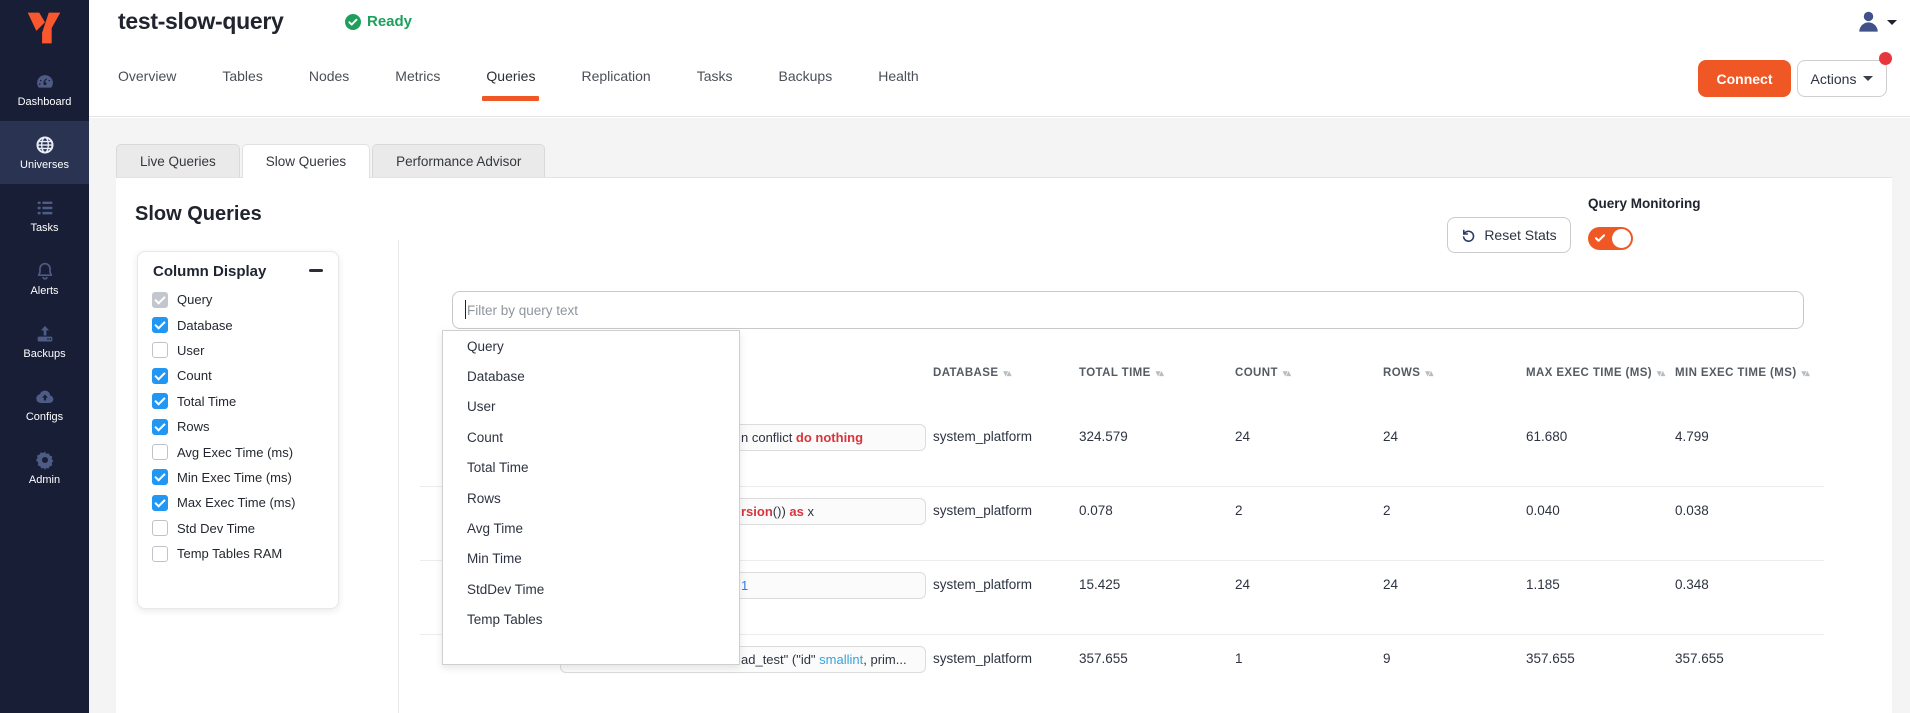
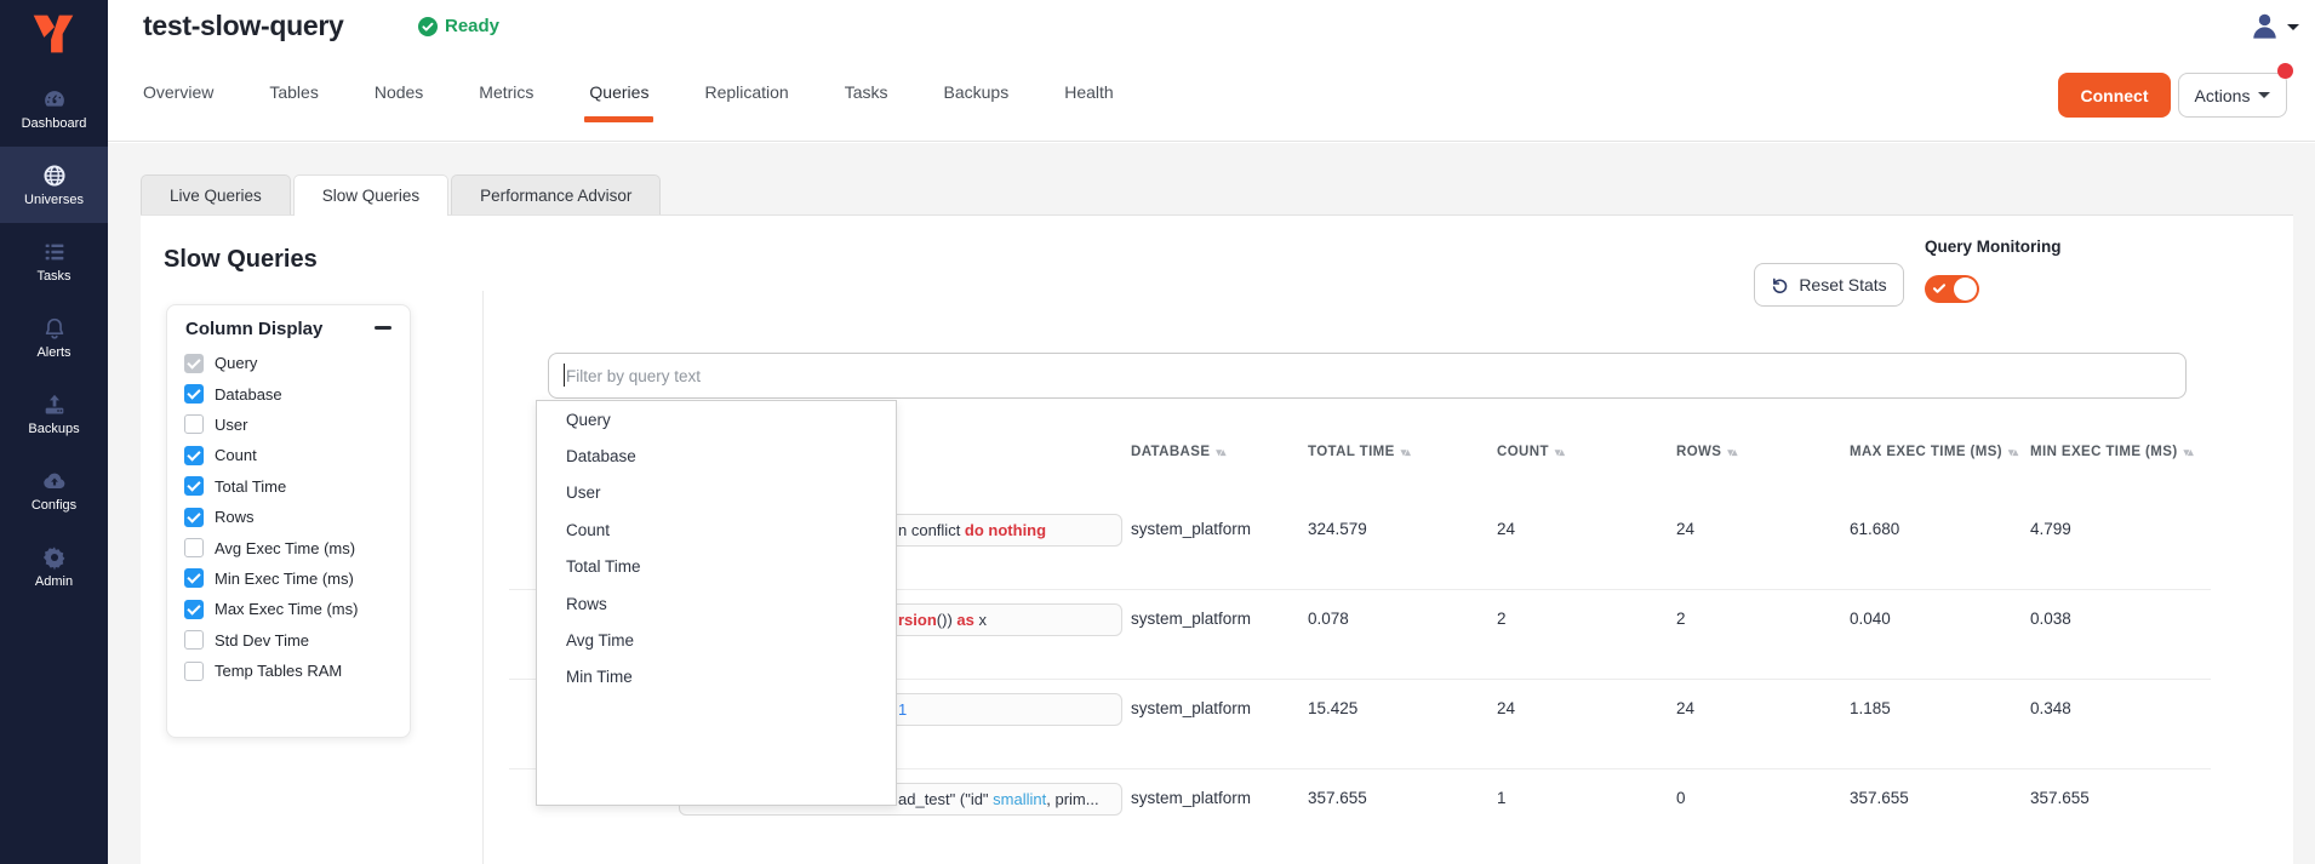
  Dashboard
  Universes
  Tasks
  Alerts
  Backups
  Configs
  Admin
  test-slow-query
  Ready
  Overview
  Tables
  Nodes
  Metrics
  Queries
  Replication
  Tasks
  Backups
  Health
  Connect
  Actions
  Live Queries
  Slow Queries
  Performance Advisor
  Slow Queries
  Reset Stats
  Query Monitoring
  Column Display
  Query
  Database
  User
  Count
  Total Time
  Rows
  Avg Exec Time (ms)
  Min Exec Time (ms)
  Max Exec Time (ms)
  Std Dev Time
  Temp Tables RAM
  Filter by query text
  Query
  Database
  User
  Count
  Total Time
  Rows
  Avg Time
  Min Time
- StdDev Time
- Temp Tables
  DATABASE ▾▴
  TOTAL TIME ▾▴
  COUNT ▾▴
  ROWS ▾▴
  MAX EXEC TIME (MS) ▾▴
  MIN EXEC TIME (MS) ▾▴
  n conflict do nothing
  system_platform
  324.579
  24
  24
  61.680
  4.799
  rsion()) as x
  system_platform
  0.078
  2
  2
  0.040
  0.038
  1
  system_platform
  15.425
  24
  24
  1.185
  0.348
  ad_test" ("id" smallint, prim...
  system_platform
  357.655
  1
- 9
+ 0
  357.655
  357.655
